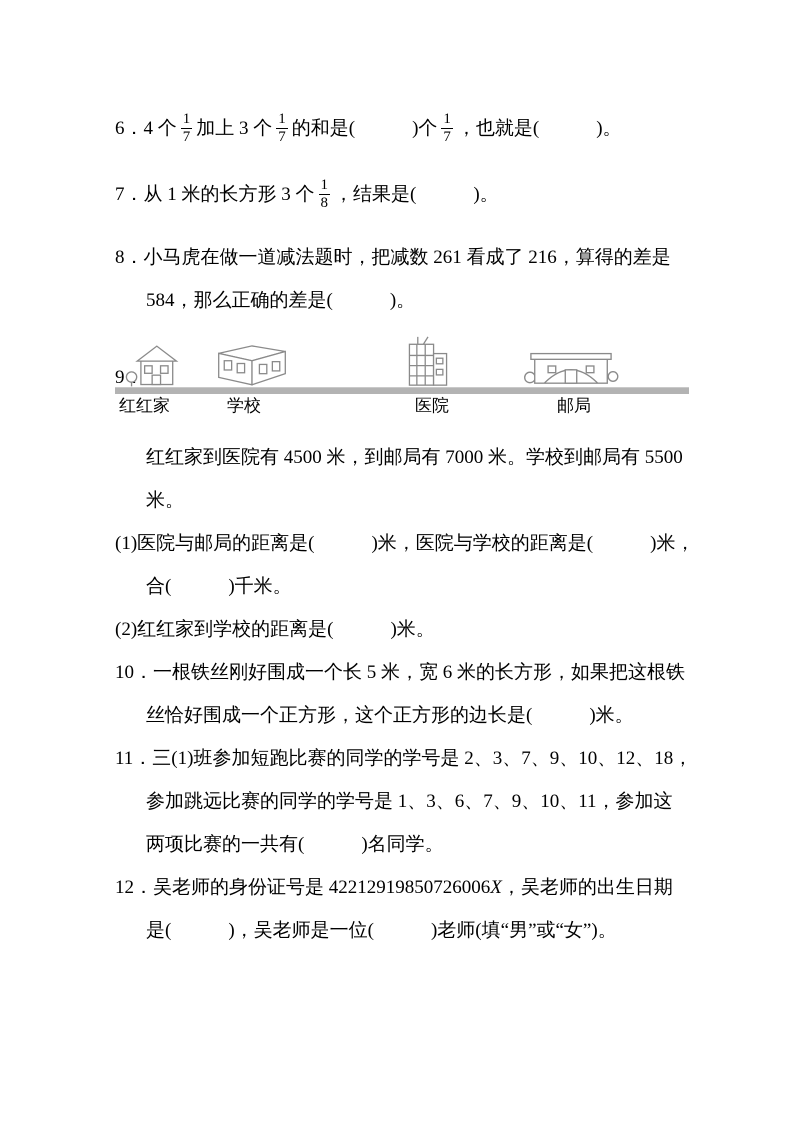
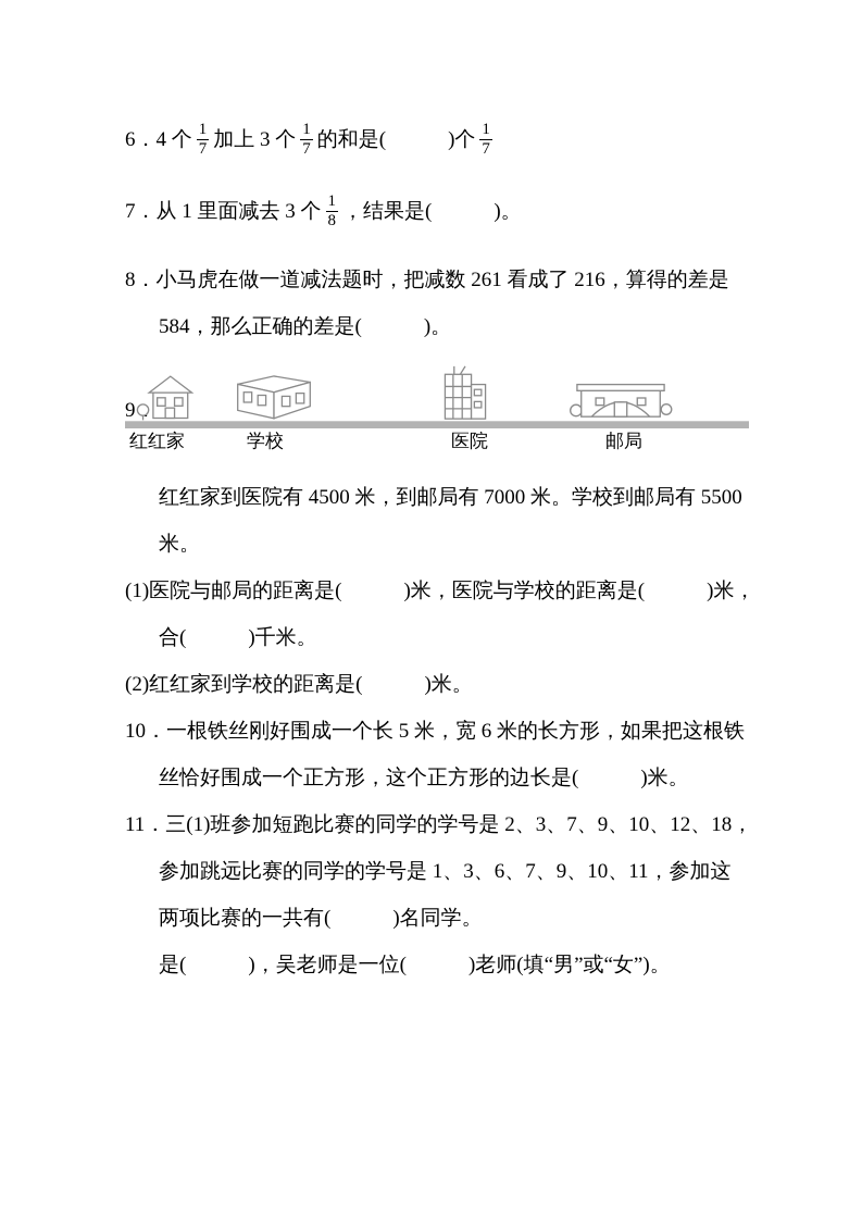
  6．
  4 个
  1
  7
  加上 3 个
  1
  7
  的和是( )个
  1
  7
- ，也就是( )。
  7．
- 从 1 米的长方形 3 个
+ 从 1 里面减去 3 个
  1
  8
  ，结果是( )。
  8．小马虎在做一道减法题时，把减数 261 看成了 216，算得的差是
  584，那么正确的差是( )。
  红红家
  学校
  医院
  邮局
  红红家到医院有 4500 米，到邮局有 7000 米。学校到邮局有 5500
  米。
  (1)医院与邮局的距离是( )米，医院与学校的距离是( )米，
  合( )千米。
  (2)红红家到学校的距离是( )米。
  10．一根铁丝刚好围成一个长 5 米，宽 6 米的长方形，如果把这根铁
  丝恰好围成一个正方形，这个正方形的边长是( )米。
  11．三(1)班参加短跑比赛的同学的学号是 2、3、7、9、10、12、18，
  参加跳远比赛的同学的学号是 1、3、6、7、9、10、11，参加这
  两项比赛的一共有( )名同学。
- 12．吴老师的身份证号是 42212919850726006X，吴老师的出生日期
  是( )，吴老师是一位( )老师(填“男”或“女”)。
